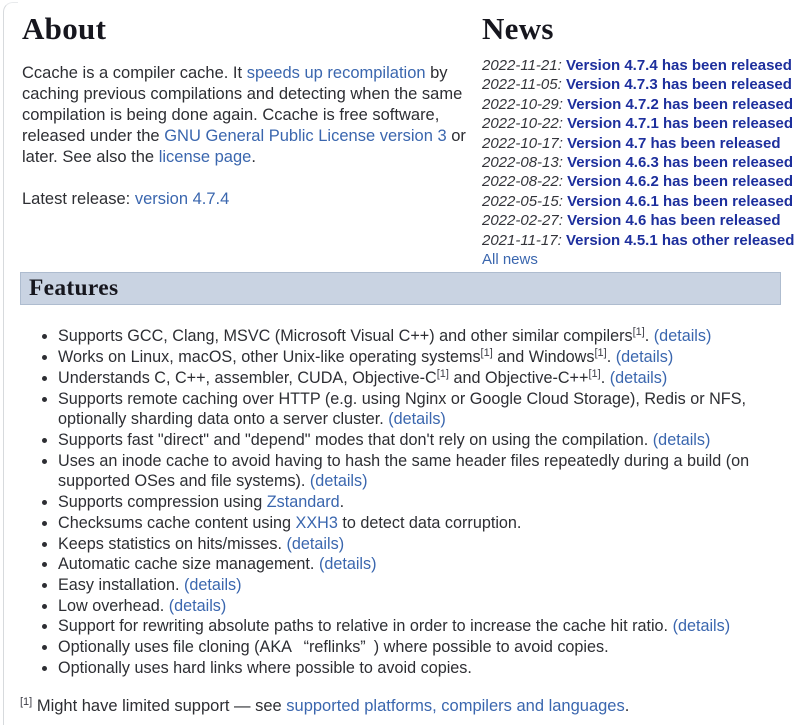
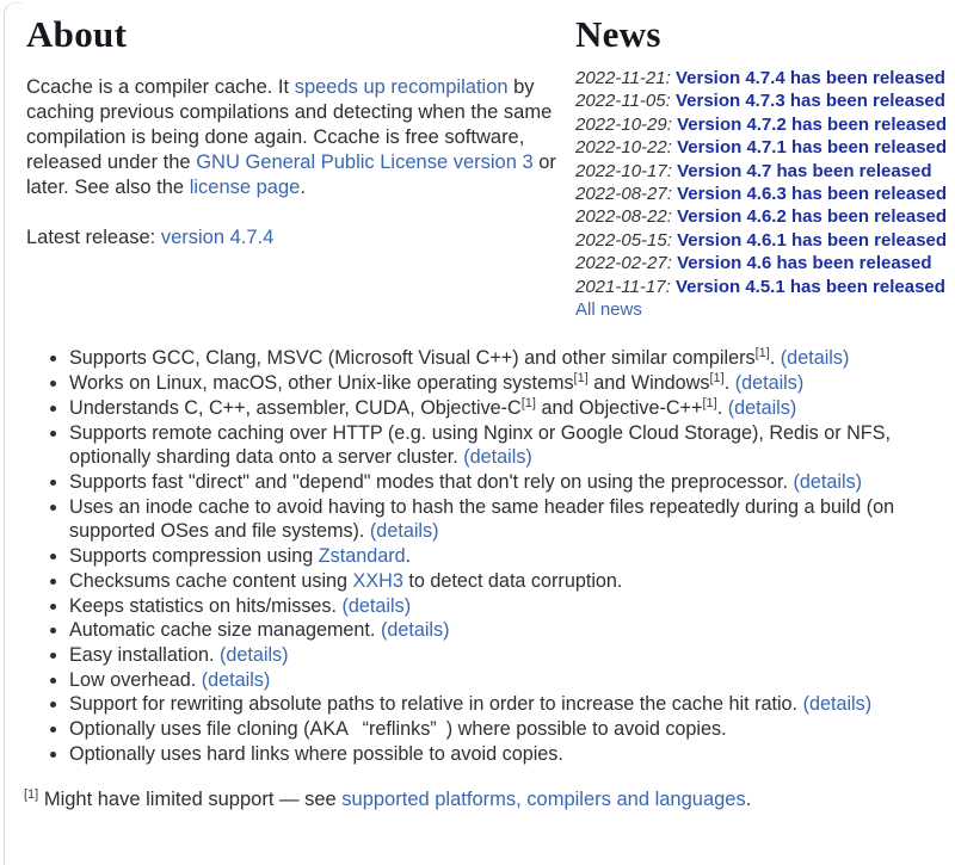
  About
  Ccache is a compiler cache. It speeds up recompilation by caching previous compilations and detecting when the same compilation is being done again. Ccache is free software, released under the GNU General Public License version 3 or later. See also the license page.
  Latest release: version 4.7.4
  News
  2022-11-21: Version 4.7.4 has been released
  2022-11-05: Version 4.7.3 has been released
  2022-10-29: Version 4.7.2 has been released
  2022-10-22: Version 4.7.1 has been released
  2022-10-17: Version 4.7 has been released
- 2022-08-13: Version 4.6.3 has been released
+ 2022-08-27: Version 4.6.3 has been released
  2022-08-22: Version 4.6.2 has been released
  2022-05-15: Version 4.6.1 has been released
  2022-02-27: Version 4.6 has been released
- 2021-11-17: Version 4.5.1 has other released
+ 2021-11-17: Version 4.5.1 has been released
  All news
- Features
  Supports GCC, Clang, MSVC (Microsoft Visual C++) and other similar compilers[1]. (details)
  Works on Linux, macOS, other Unix-like operating systems[1] and Windows[1]. (details)
  Understands C, C++, assembler, CUDA, Objective-C[1] and Objective-C++[1]. (details)
  Supports remote caching over HTTP (e.g. using Nginx or Google Cloud Storage), Redis or NFS, optionally sharding data onto a server cluster. (details)
- Supports fast "direct" and "depend" modes that don't rely on using the compilation. (details)
+ Supports fast "direct" and "depend" modes that don't rely on using the preprocessor. (details)
  Uses an inode cache to avoid having to hash the same header files repeatedly during a build (on supported OSes and file systems). (details)
  Supports compression using Zstandard.
  Checksums cache content using XXH3 to detect data corruption.
  Keeps statistics on hits/misses. (details)
  Automatic cache size management. (details)
  Easy installation. (details)
  Low overhead. (details)
  Support for rewriting absolute paths to relative in order to increase the cache hit ratio. (details)
  Optionally uses file cloning (AKA “reflinks” ) where possible to avoid copies.
  Optionally uses hard links where possible to avoid copies.
  [1] Might have limited support — see supported platforms, compilers and languages.
